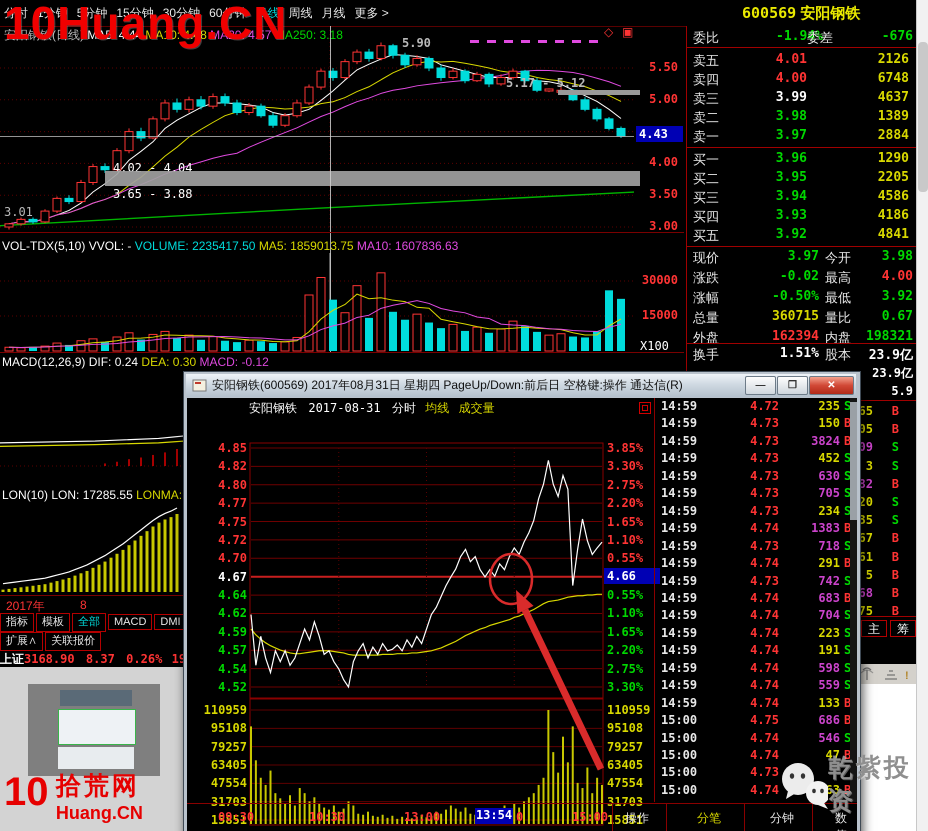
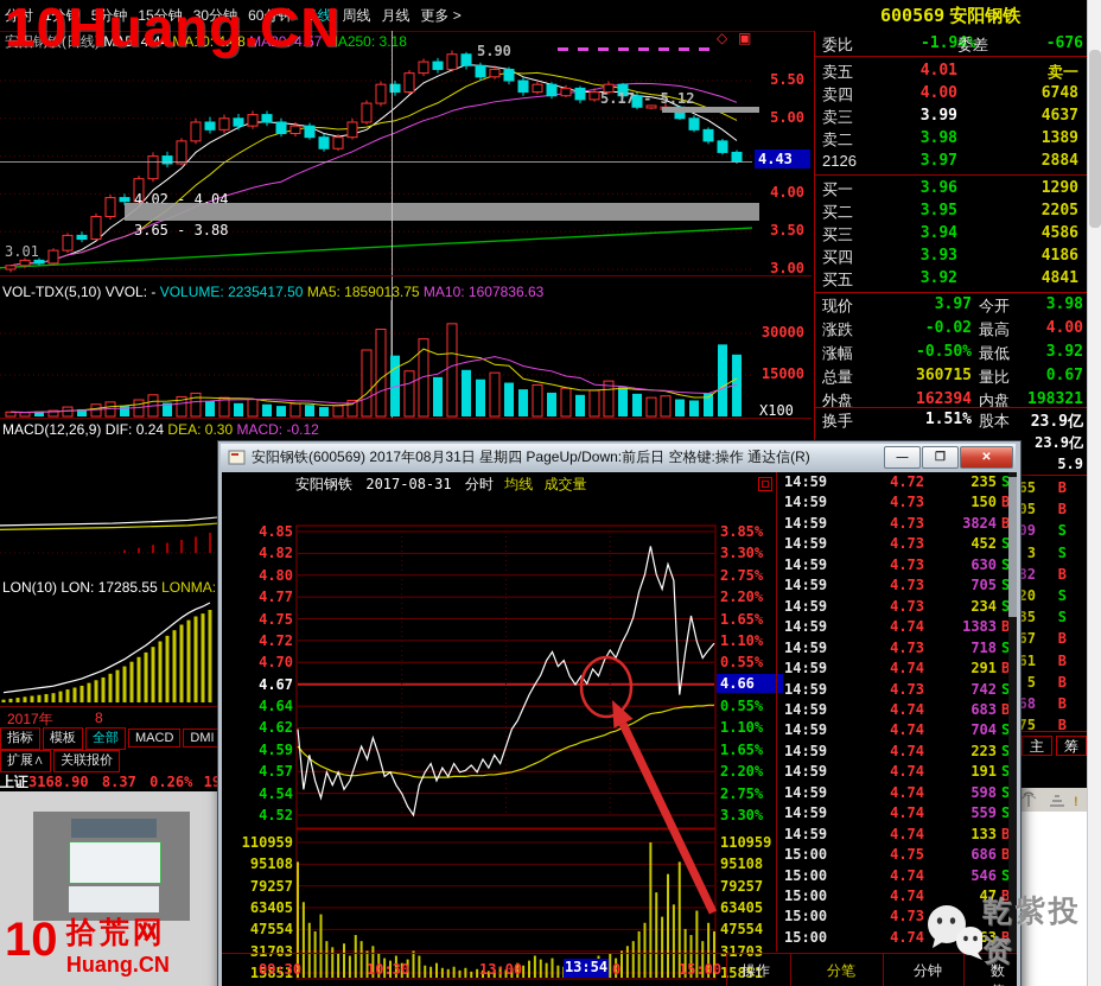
  分时 1分钟 5分钟 15分钟 30分钟 60分钟 日线 周线 月线 更多 >
  600569 安阳钢铁
  安阳钢铁(日线) MA5: 4.44 MA10: 4.48 MA20: 4.57 MA250: 3.18
  ◇
  ▣
  5.50
  5.00
  4.00
  3.50
  3.00
  4.43
  5.90
  5.17 - 5.12
  4.02 - 4.04
  3.65 - 3.88
  3.01
  VOL-TDX(5,10) VVOL: - VOLUME: 2235417.50 MA5: 1859013.75 MA10: 1607836.63
  30000
  15000
  X100
  MACD(12,26,9) DIF: 0.24 DEA: 0.30 MACD: -0.12
  LON(10) LON: 17285.55 LONMA:
  2017年
  8
  指标 模板 全部 MACD DMI
  扩展∧ 关联报价
  上证3168.90 8.37 0.26% 1
  10
  拾荒网
  Huang.CN
  委比
  -1.94%
  委差
  -676
  卖五
  4.01
- 2126
+ 卖一
  卖四
  4.00
  6748
  卖三
  3.99
  4637
  卖二
  3.98
  1389
- 卖一
+ 2126
  3.97
  2884
  买一
  3.96
  1290
  买二
  3.95
  2205
  买三
  3.94
  4586
  买四
  3.93
  4186
  买五
  3.92
  4841
  现价
  3.97
  今开
  3.98
  涨跌
  -0.02
  最高
  4.00
  涨幅
  -0.50%
  最低
  3.92
  总量
  360715
  量比
  0.67
  外盘
  162394
  内盘
  198321
  换手
  1.51%
  股本
  23.9亿
  23.9亿
  5.9
  B
  B
  S
  3
  S
  B
  20
  S
  35
  S
  67
  B
  B
  5
  B
  B
  75
  B
  主
  筹
  !
  安阳钢铁(600569) 2017年08月31日 星期四 PageUp/Down:前后日 空格键:操作 通达信(R)
  —
  ❐
  ✕
  安阳钢铁 2017-08-31 分时 均线 成交量
  4.85
  4.82
  4.80
  4.77
  4.75
  4.72
  4.70
  4.67
  4.64
  4.62
  4.59
  4.57
  4.54
  4.52
  3.85%
  3.30%
  2.75%
  2.20%
  1.65%
  1.10%
  0.55%
  4.66
  0.55%
  1.10%
  1.65%
  2.20%
  2.75%
  3.30%
  110959
  110959
  95108
  95108
  79257
  79257
  63405
  63405
  47554
  47554
  31703
  31703
  15851
  15851
  14:59
  4.72
  235
  S
  14:59
  4.73
  150
  B
  14:59
  4.73
  3824
  B
  14:59
  4.73
  452
  S
  14:59
  4.73
  630
  S
  14:59
  4.73
  705
  S
  14:59
  4.73
  234
  S
  14:59
  4.74
  1383
  B
  14:59
  4.73
  718
  S
  14:59
  4.74
  291
  B
  14:59
  4.73
  742
  S
  14:59
  4.74
  683
  B
  14:59
  4.74
  704
  S
  14:59
  4.74
  223
  S
  14:59
  4.74
  191
  S
  14:59
  4.74
  598
  S
  14:59
  4.74
  559
  S
  14:59
  4.74
  133
  B
  15:00
  4.75
  686
  B
  15:00
  4.74
  546
  S
  15:00
  4.74
  47
  B
  15:00
  4.73
  15:00
  4.74
  63
  B
  09:30
  10:30
  13:00
  0
  15:00
  13:54
  操作
  分笔
  分钟
  10Huang.CN
  乾紫投资
